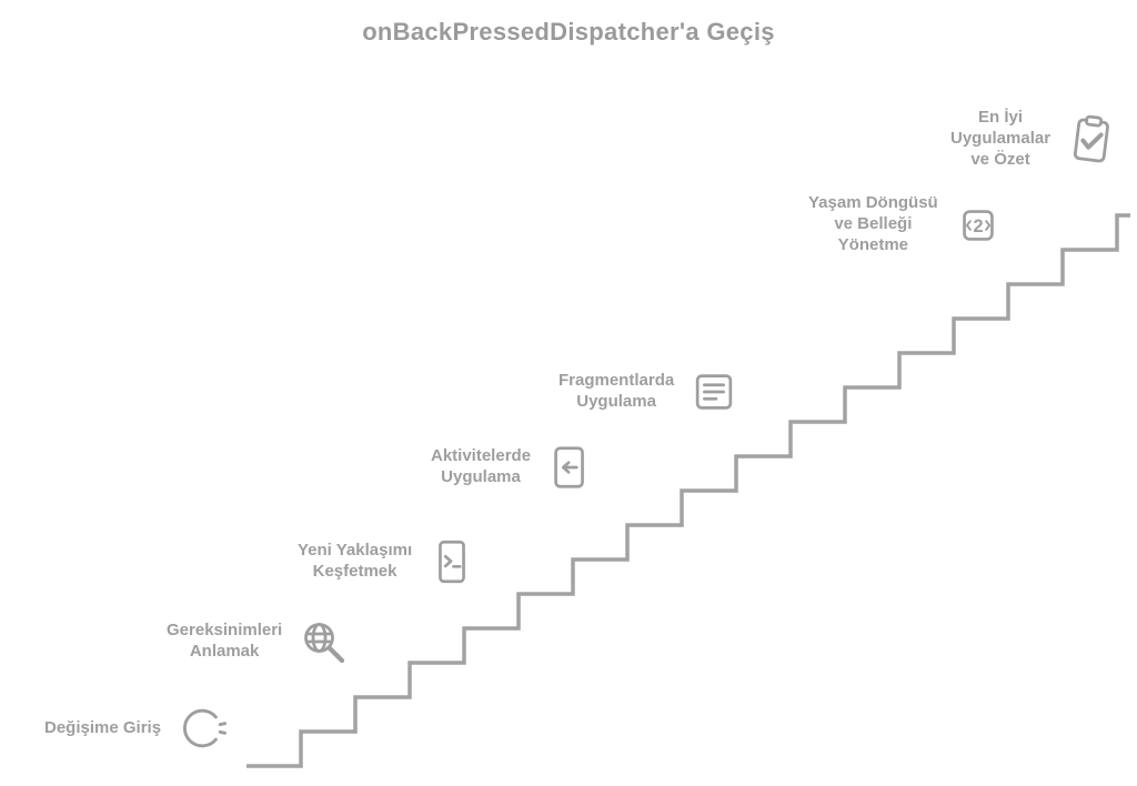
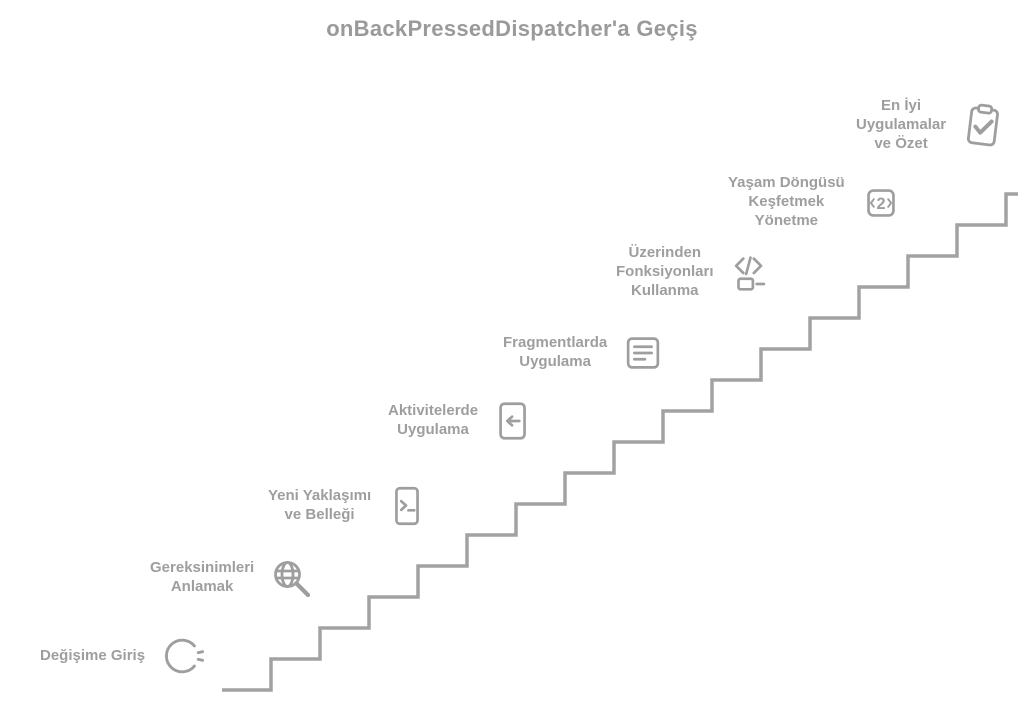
  onBackPressedDispatcher'a Geçiş
  Değişime Giriş
  Gereksinimleri
  Anlamak
  Yeni Yaklaşımı
- Keşfetmek
+ ve Belleği
  Aktivitelerde
  Uygulama
  Fragmentlarda
  Uygulama
+ Üzerinden
+ Fonksiyonları
+ Kullanma
  Yaşam Döngüsü
- ve Belleği
+ Keşfetmek
  Yönetme
  2
  En İyi
  Uygulamalar
  ve Özet
